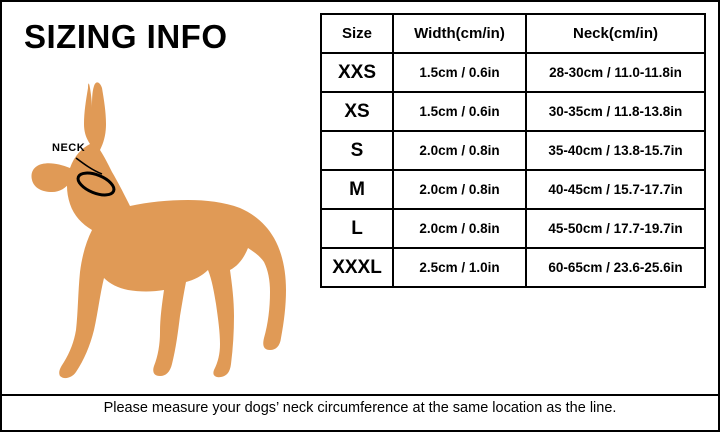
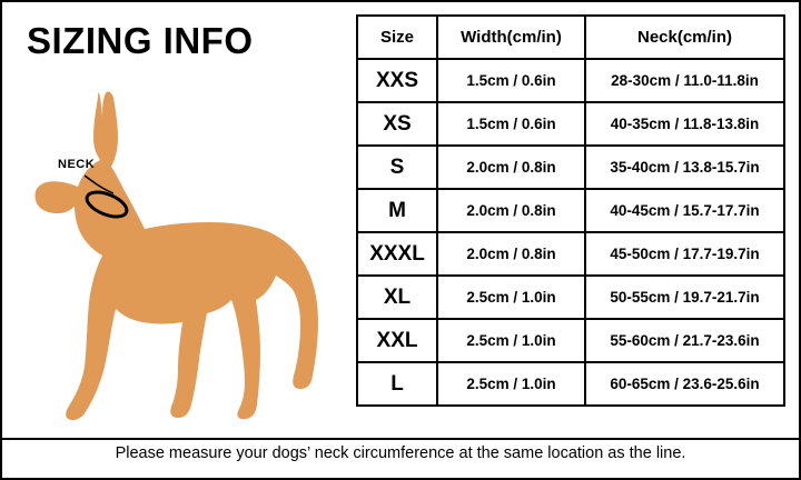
  SIZING INFO
  NECK
  Size	Width(cm/in)	Neck(cm/in)
  XXS	1.5cm / 0.6in	28-30cm / 11.0-11.8in
- XS	1.5cm / 0.6in	30-35cm / 11.8-13.8in
+ XS	1.5cm / 0.6in	40-35cm / 11.8-13.8in
  S	2.0cm / 0.8in	35-40cm / 13.8-15.7in
  M	2.0cm / 0.8in	40-45cm / 15.7-17.7in
- L	2.0cm / 0.8in	45-50cm / 17.7-19.7in
+ XXXL	2.0cm / 0.8in	45-50cm / 17.7-19.7in
+ XL	2.5cm / 1.0in	50-55cm / 19.7-21.7in
+ XXL	2.5cm / 1.0in	55-60cm / 21.7-23.6in
- XXXL	2.5cm / 1.0in	60-65cm / 23.6-25.6in
+ L	2.5cm / 1.0in	60-65cm / 23.6-25.6in
  Please measure your dogs’ neck circumference at the same location as the line.
